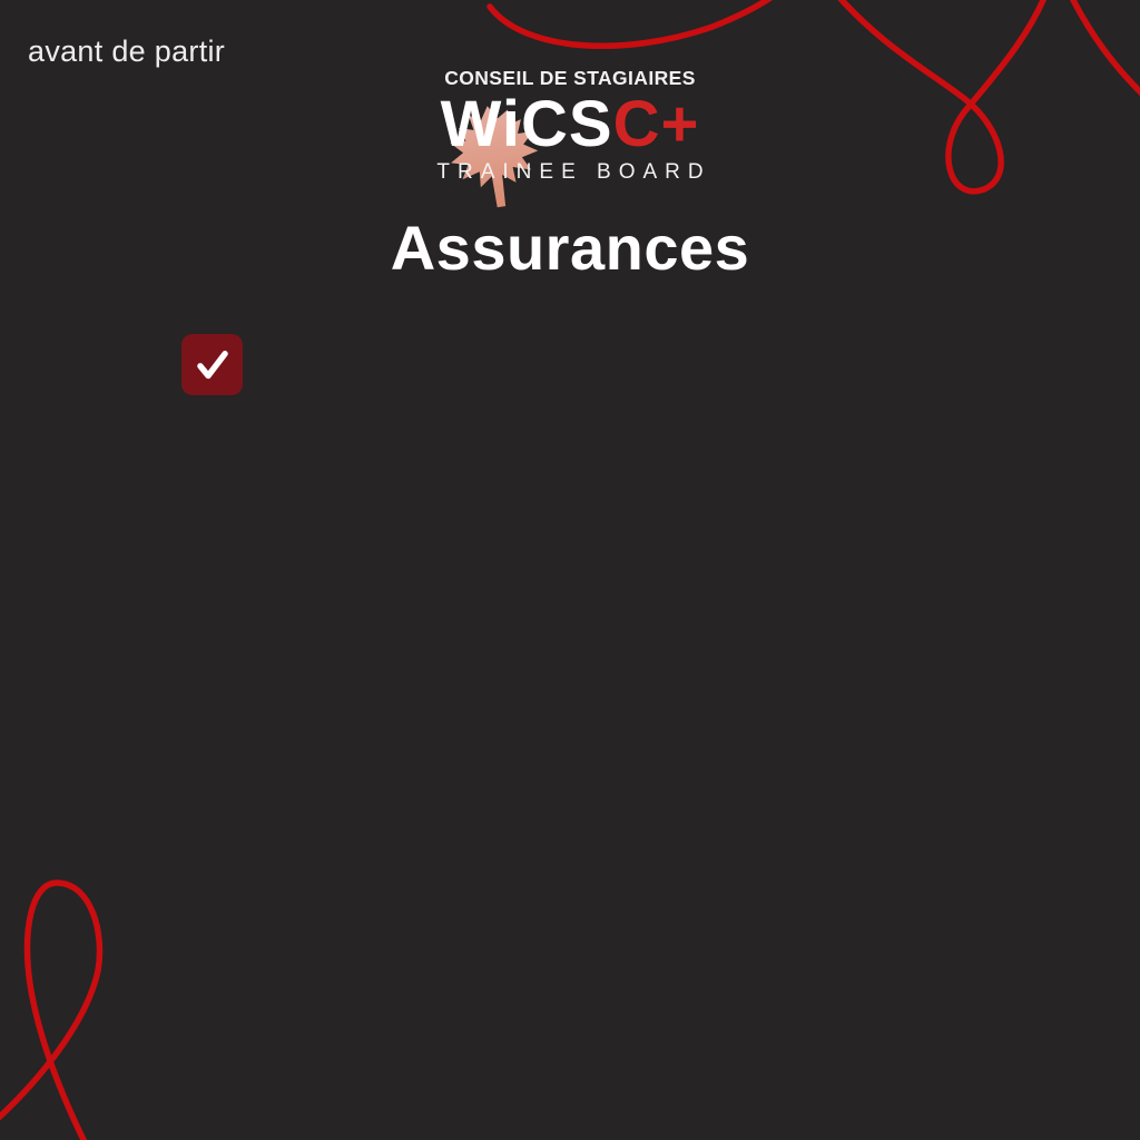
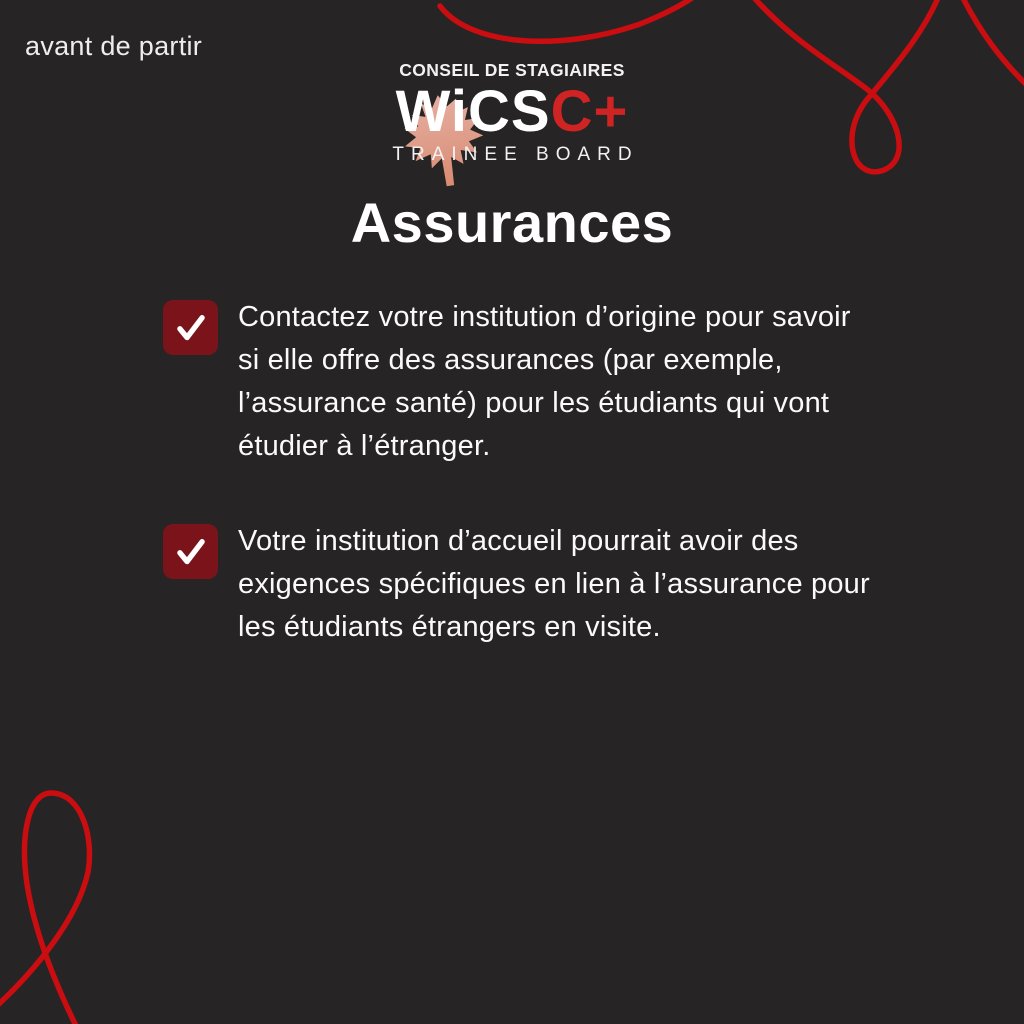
  avant de partir
  CONSEIL DE STAGIAIRES
  WiCSC+
  TRAINEE BOARD
  Assurances
+ Contactez votre institution d’origine pour savoir
+ si elle offre des assurances (par exemple,
+ l’assurance santé) pour les étudiants qui vont
+ étudier à l’étranger.
+ Votre institution d’accueil pourrait avoir des
+ exigences spécifiques en lien à l’assurance pour
+ les étudiants étrangers en visite.
